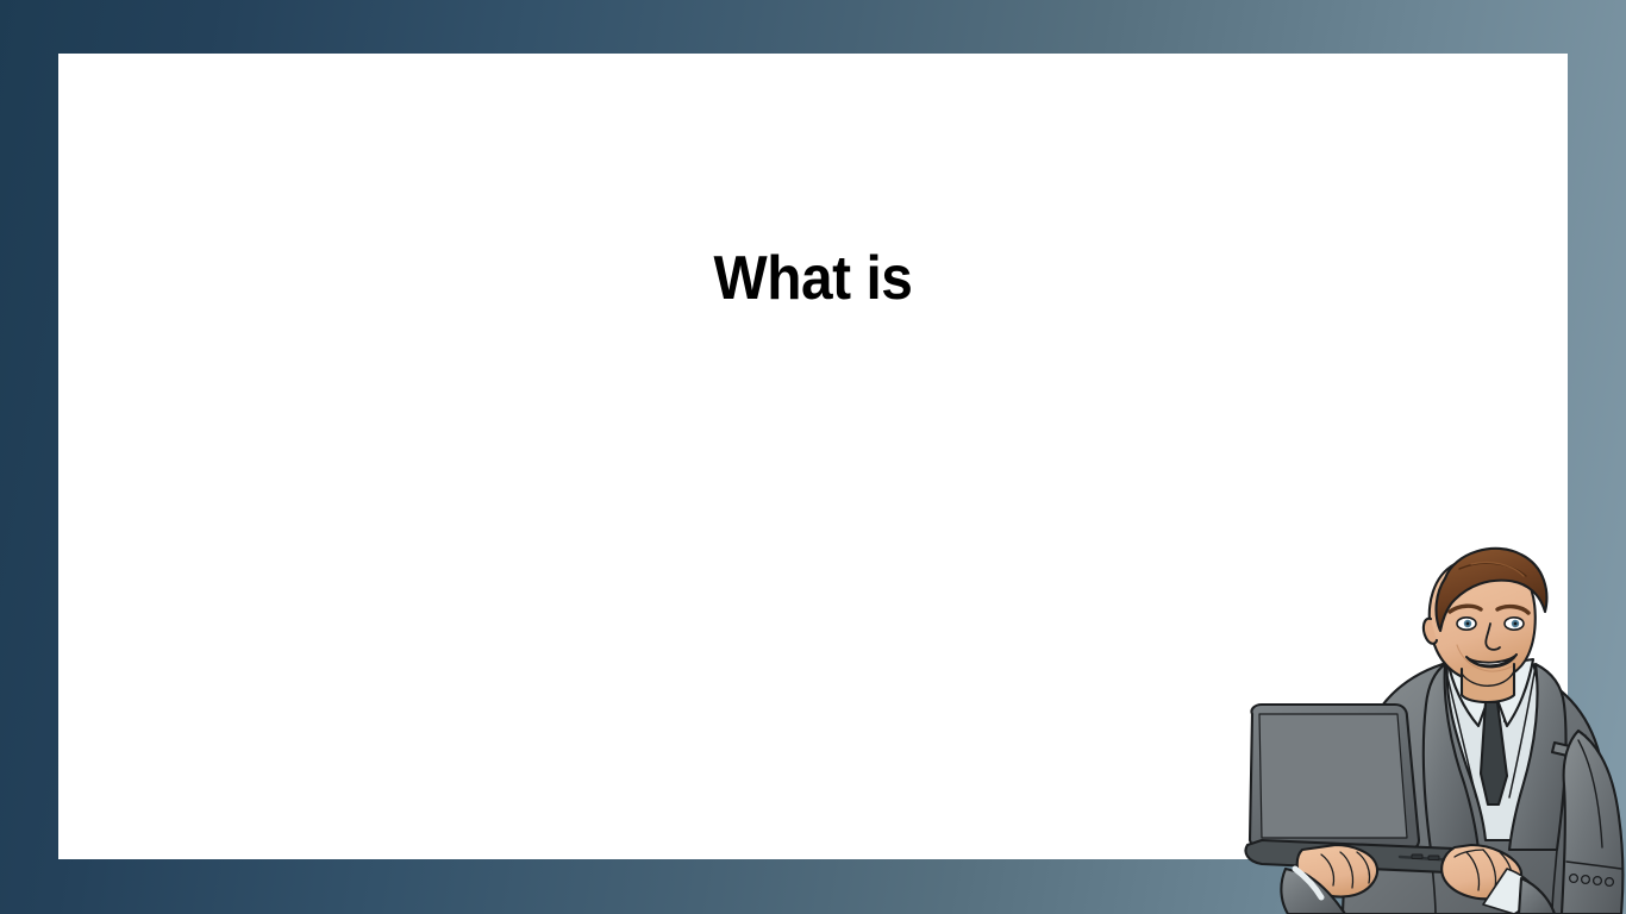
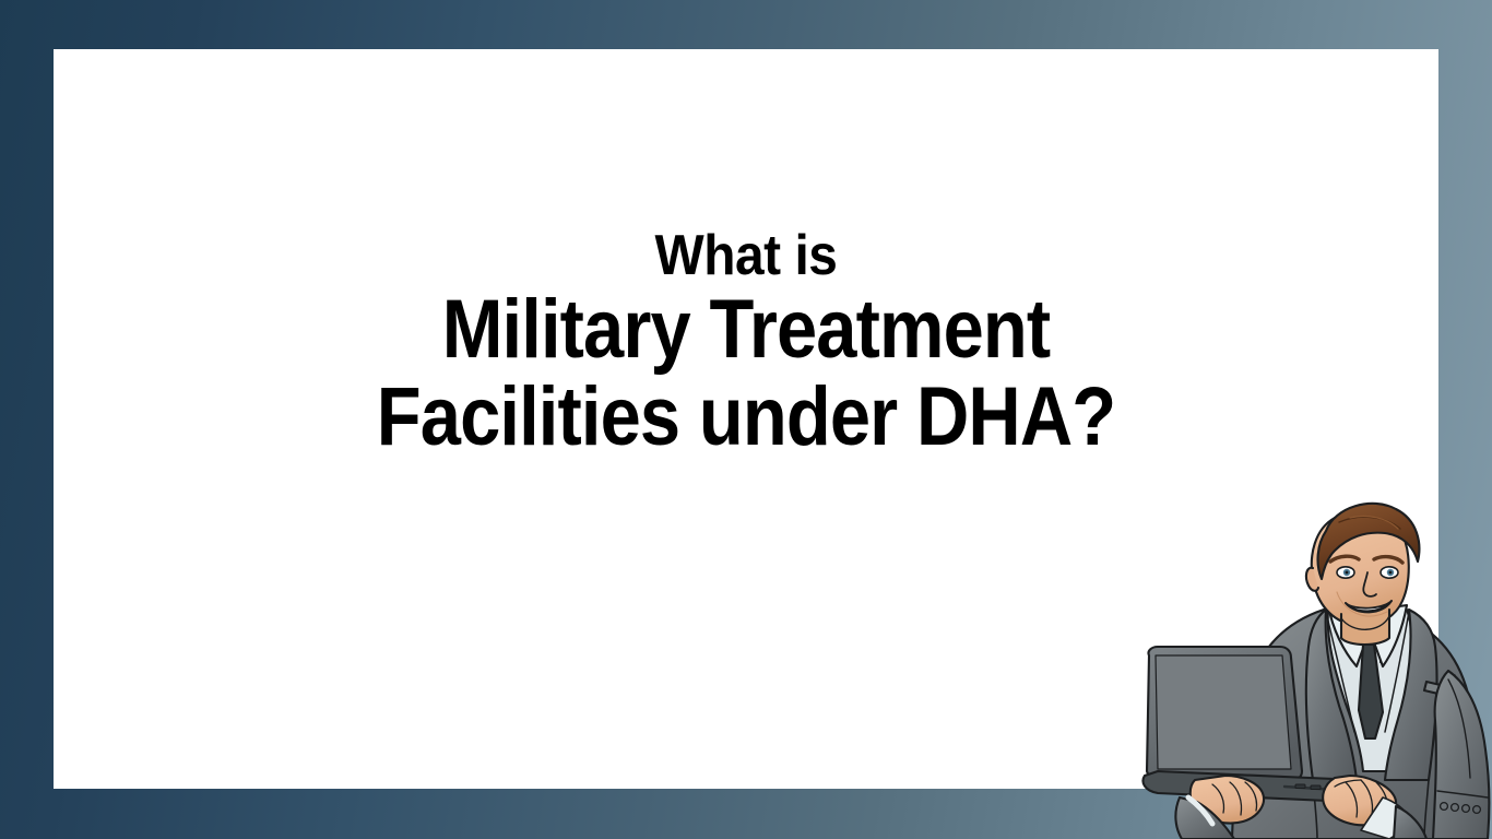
  What is
+ Military Treatment
+ Facilities under DHA?
